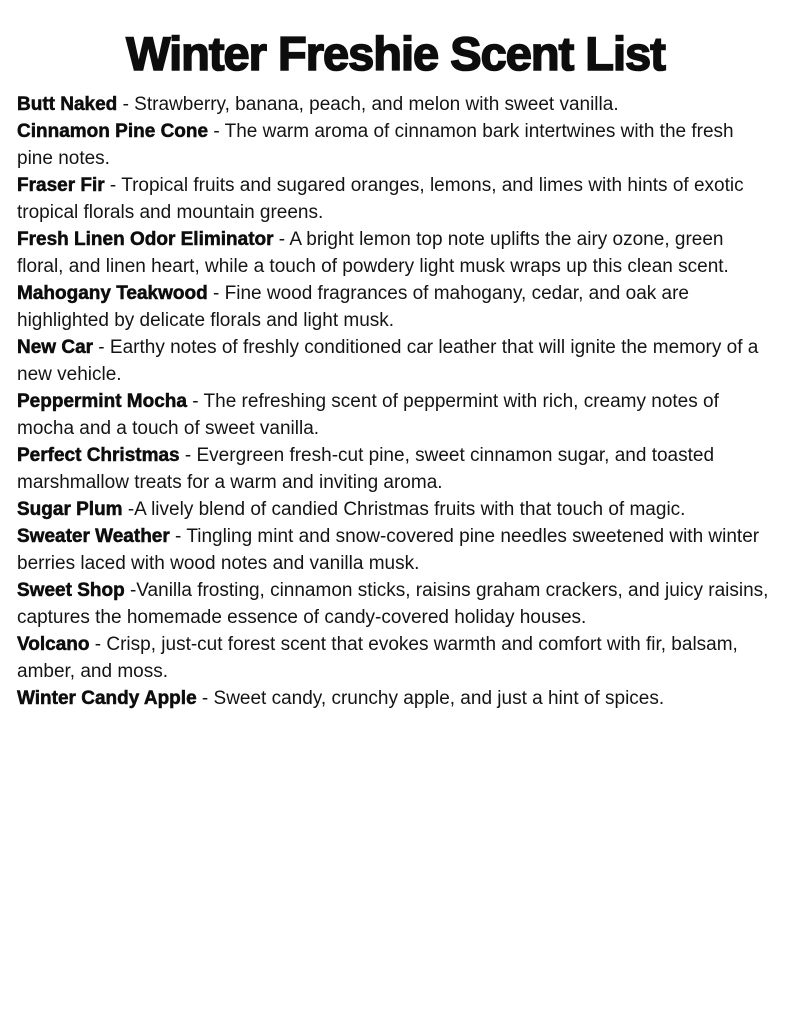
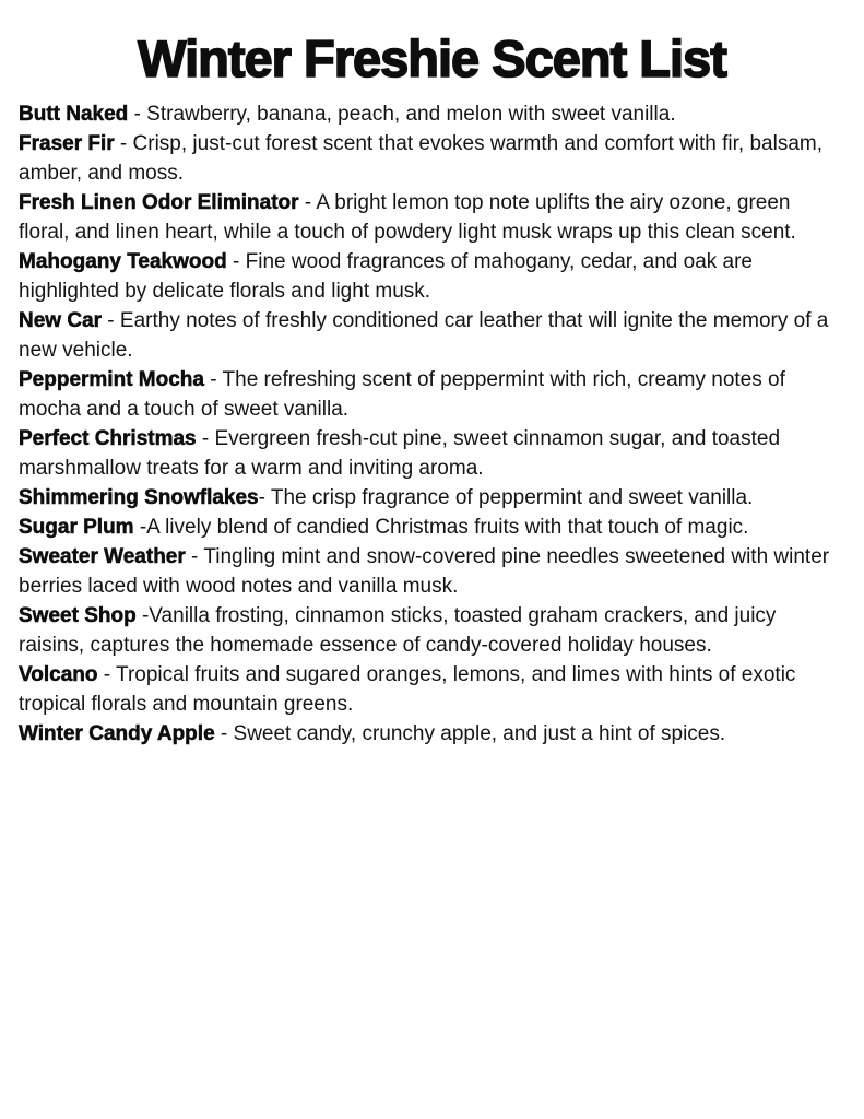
  Winter Freshie Scent List
  Butt Naked - Strawberry, banana, peach, and melon with sweet vanilla.
- Cinnamon Pine Cone - The warm aroma of cinnamon bark intertwines with the fresh pine notes.
- Fraser Fir - Tropical fruits and sugared oranges, lemons, and limes with hints of exotic tropical florals and mountain greens.
+ Fraser Fir - Crisp, just-cut forest scent that evokes warmth and comfort with fir, balsam, amber, and moss.
  Fresh Linen Odor Eliminator - A bright lemon top note uplifts the airy ozone, green floral, and linen heart, while a touch of powdery light musk wraps up this clean scent.
  Mahogany Teakwood - Fine wood fragrances of mahogany, cedar, and oak are highlighted by delicate florals and light musk.
  New Car - Earthy notes of freshly conditioned car leather that will ignite the memory of a new vehicle.
  Peppermint Mocha - The refreshing scent of peppermint with rich, creamy notes of mocha and a touch of sweet vanilla.
  Perfect Christmas - Evergreen fresh-cut pine, sweet cinnamon sugar, and toasted marshmallow treats for a warm and inviting aroma.
+ Shimmering Snowflakes- The crisp fragrance of peppermint and sweet vanilla.
  Sugar Plum -A lively blend of candied Christmas fruits with that touch of magic.
  Sweater Weather - Tingling mint and snow-covered pine needles sweetened with winter berries laced with wood notes and vanilla musk.
- Sweet Shop -Vanilla frosting, cinnamon sticks, raisins graham crackers, and juicy raisins, captures the homemade essence of candy-covered holiday houses.
+ Sweet Shop -Vanilla frosting, cinnamon sticks, toasted graham crackers, and juicy raisins, captures the homemade essence of candy-covered holiday houses.
- Volcano - Crisp, just-cut forest scent that evokes warmth and comfort with fir, balsam, amber, and moss.
+ Volcano - Tropical fruits and sugared oranges, lemons, and limes with hints of exotic tropical florals and mountain greens.
  Winter Candy Apple - Sweet candy, crunchy apple, and just a hint of spices.
